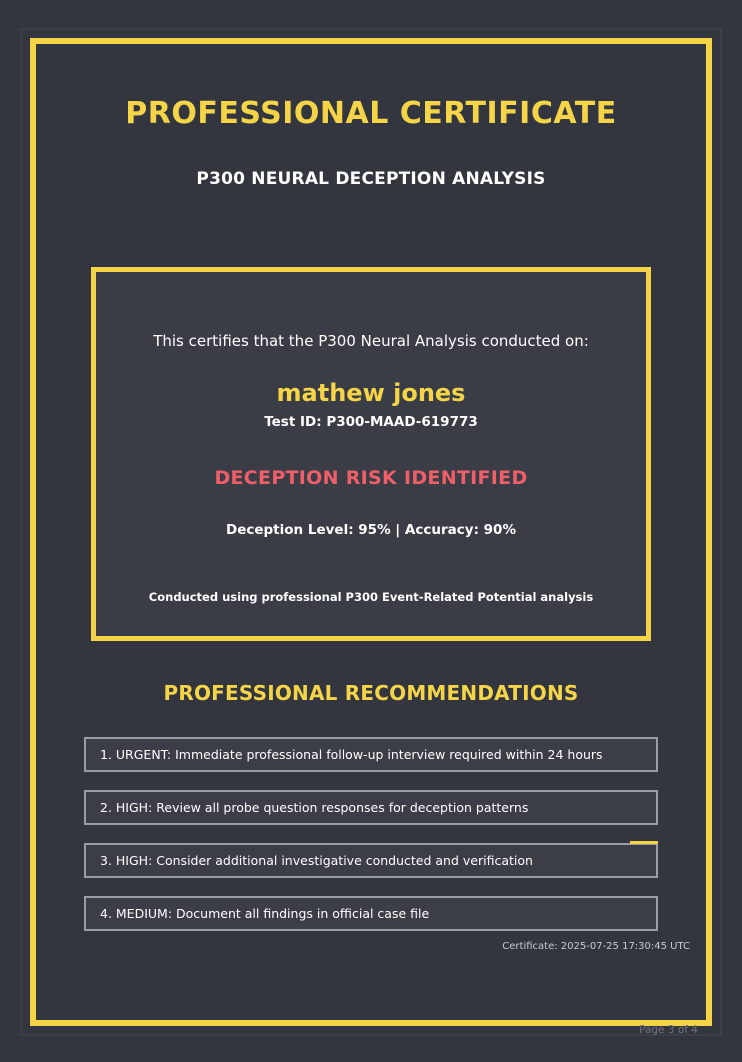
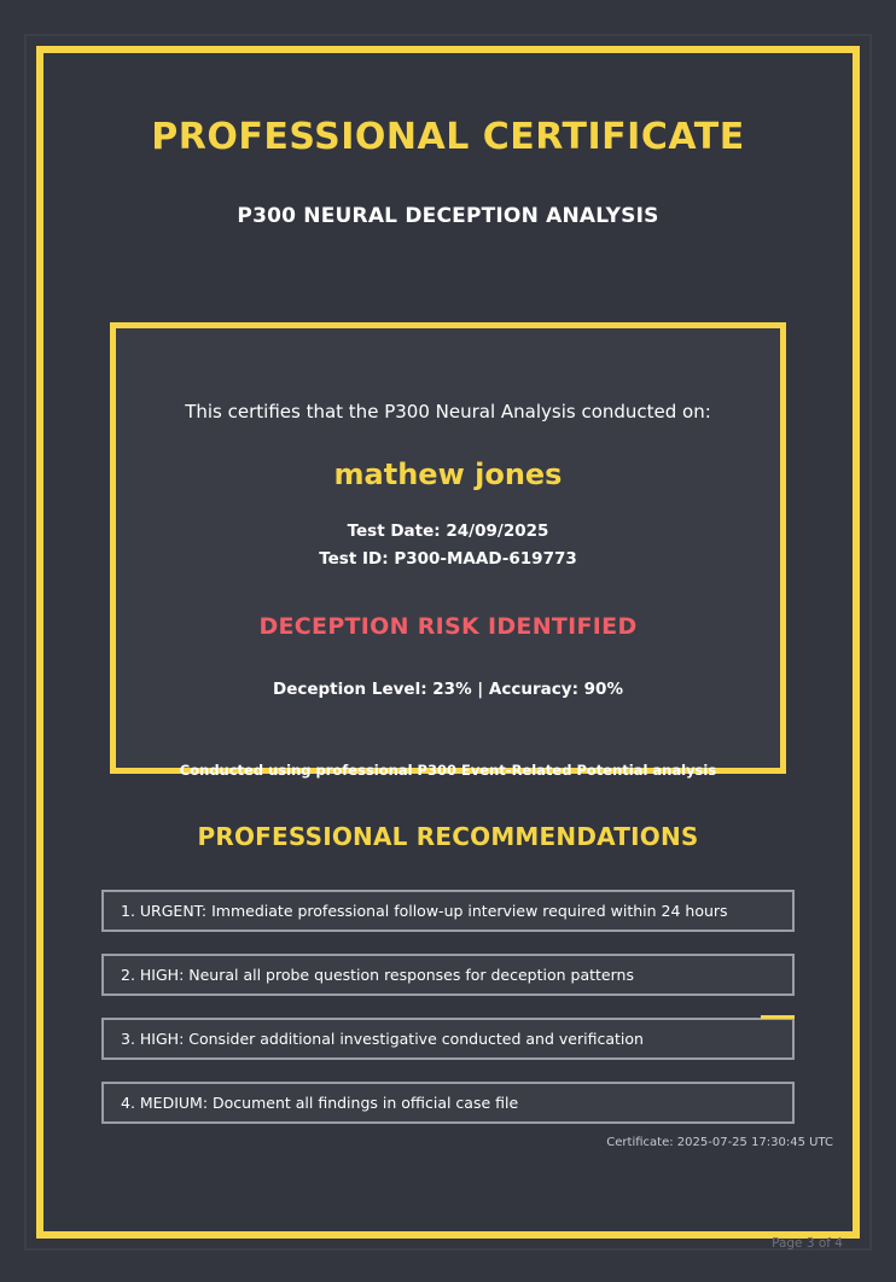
  PROFESSIONAL CERTIFICATE
  P300 NEURAL DECEPTION ANALYSIS
  This certifies that the P300 Neural Analysis conducted on:
  mathew jones
+ Test Date: 24/09/2025
  Test ID: P300-MAAD-619773
  DECEPTION RISK IDENTIFIED
- Deception Level: 95% | Accuracy: 90%
+ Deception Level: 23% | Accuracy: 90%
  Conducted using professional P300 Event-Related Potential analysis
  PROFESSIONAL RECOMMENDATIONS
  1. URGENT: Immediate professional follow-up interview required within 24 hours
- 2. HIGH: Review all probe question responses for deception patterns
+ 2. HIGH: Neural all probe question responses for deception patterns
  3. HIGH: Consider additional investigative conducted and verification
  4. MEDIUM: Document all findings in official case file
  Certificate: 2025-07-25 17:30:45 UTC
  Page 3 of 4
